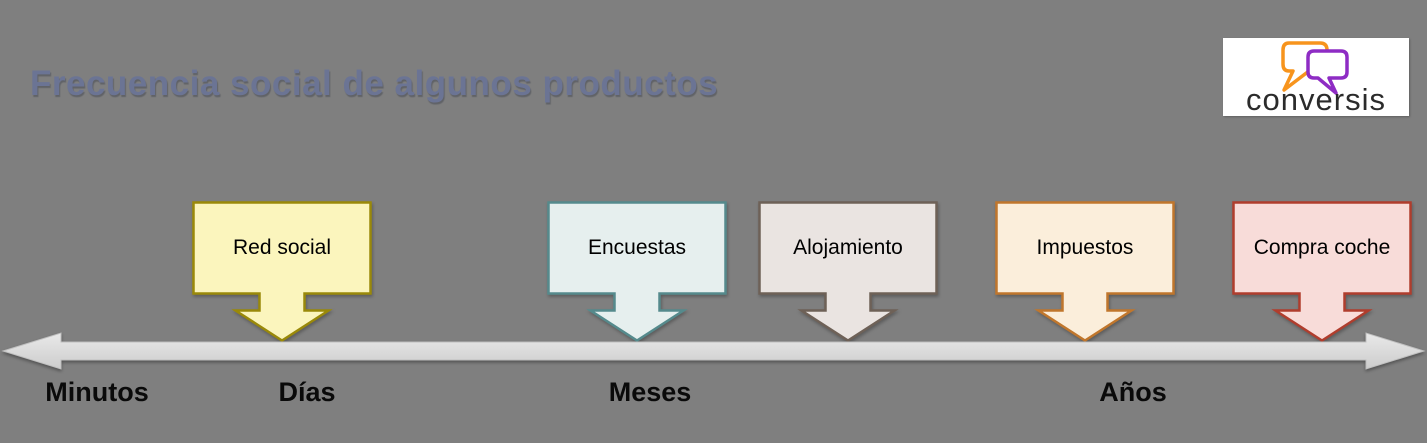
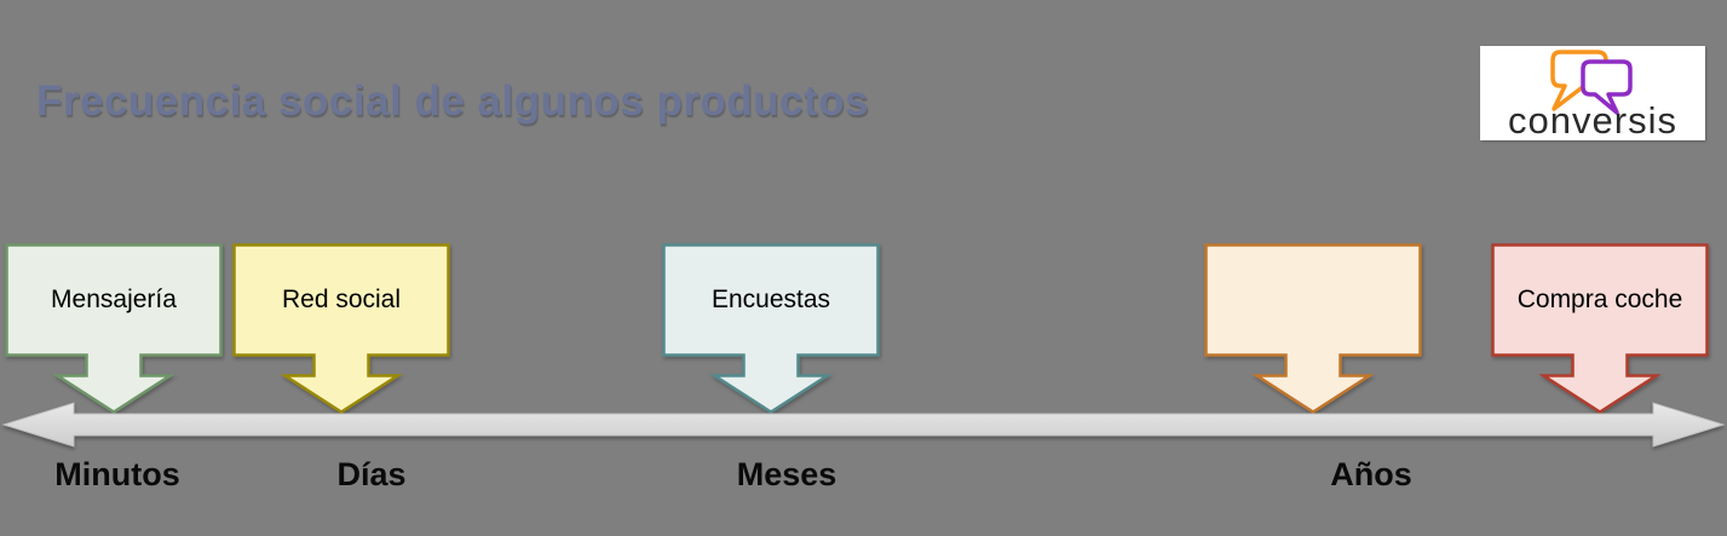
  Frecuencia social de algunos productos
  conversis
+ Mensajería
  Red social
  Encuestas
- Alojamiento
- Impuestos
  Compra coche
  Minutos
  Días
  Meses
  Años
